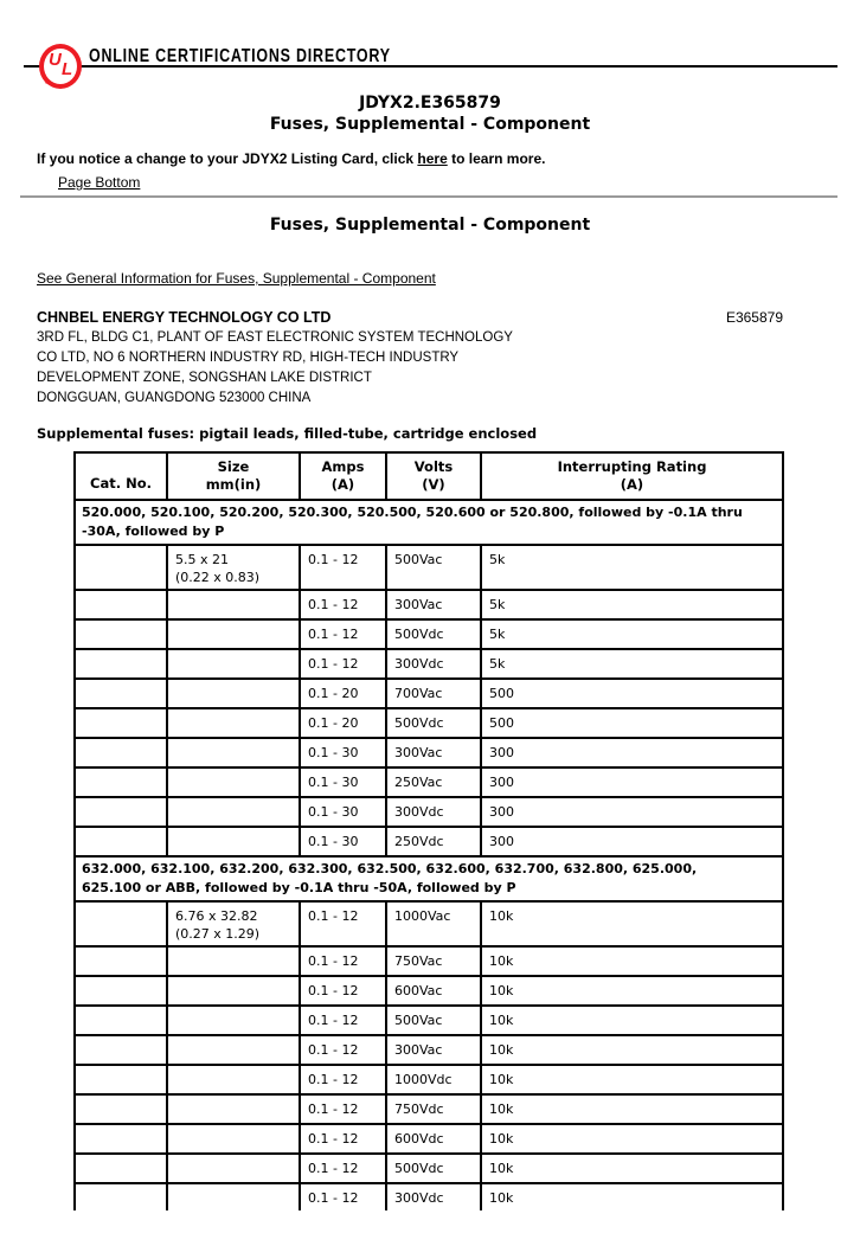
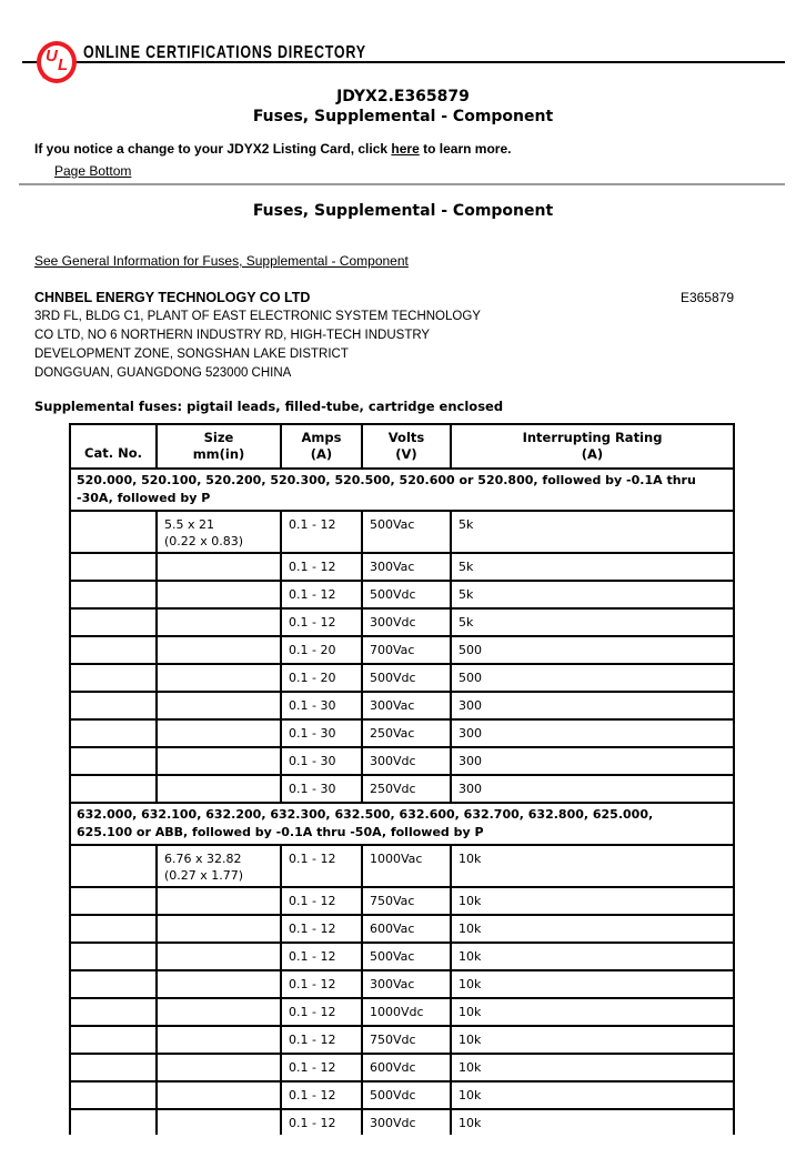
  U
  L
  ONLINE CERTIFICATIONS DIRECTORY
  JDYX2.E365879
  Fuses, Supplemental - Component
  If you notice a change to your JDYX2 Listing Card, click here to learn more.
  Page Bottom
  Fuses, Supplemental - Component
  See General Information for Fuses, Supplemental - Component
  CHNBEL ENERGY TECHNOLOGY CO LTD
  E365879
  3RD FL, BLDG C1, PLANT OF EAST ELECTRONIC SYSTEM TECHNOLOGY
  CO LTD, NO 6 NORTHERN INDUSTRY RD, HIGH-TECH INDUSTRY
  DEVELOPMENT ZONE, SONGSHAN LAKE DISTRICT
  DONGGUAN, GUANGDONG 523000 CHINA
  Supplemental fuses: pigtail leads, filled-tube, cartridge enclosed
  Cat. No.	Size mm(in)	Amps (A)	Volts (V)	Interrupting Rating (A)
  520.000, 520.100, 520.200, 520.300, 520.500, 520.600 or 520.800, followed by -0.1A thru -30A, followed by P
  	5.5 x 21(0.22 x 0.83)	0.1 - 12	500Vac	5k
  		0.1 - 12	300Vac	5k
  		0.1 - 12	500Vdc	5k
  		0.1 - 12	300Vdc	5k
  		0.1 - 20	700Vac	500
  		0.1 - 20	500Vdc	500
  		0.1 - 30	300Vac	300
  		0.1 - 30	250Vac	300
  		0.1 - 30	300Vdc	300
  		0.1 - 30	250Vdc	300
  632.000, 632.100, 632.200, 632.300, 632.500, 632.600, 632.700, 632.800, 625.000, 625.100 or ABB, followed by -0.1A thru -50A, followed by P
- 	6.76 x 32.82(0.27 x 1.29)	0.1 - 12	1000Vac	10k
+ 	6.76 x 32.82(0.27 x 1.77)	0.1 - 12	1000Vac	10k
  		0.1 - 12	750Vac	10k
  		0.1 - 12	600Vac	10k
  		0.1 - 12	500Vac	10k
  		0.1 - 12	300Vac	10k
  		0.1 - 12	1000Vdc	10k
  		0.1 - 12	750Vdc	10k
  		0.1 - 12	600Vdc	10k
  		0.1 - 12	500Vdc	10k
  		0.1 - 12	300Vdc	10k
